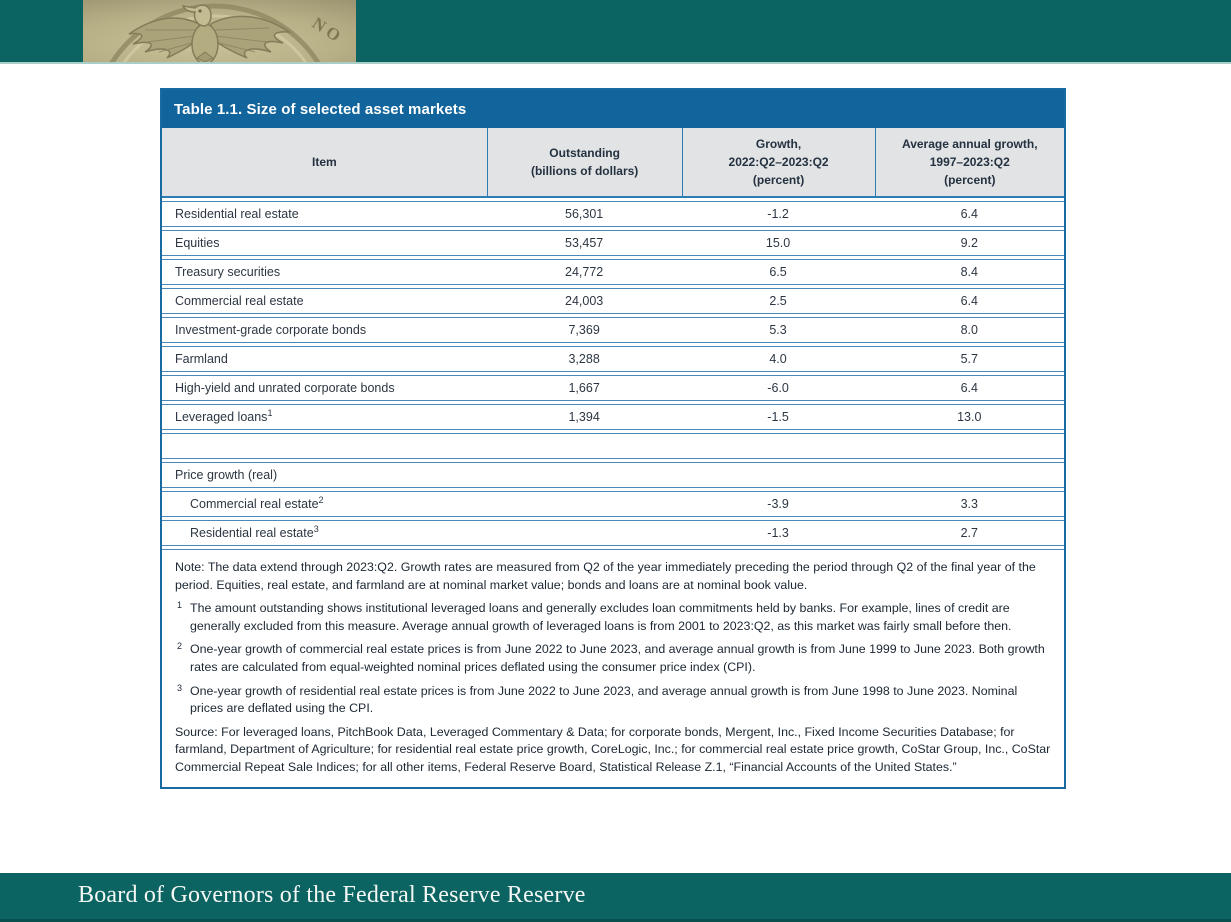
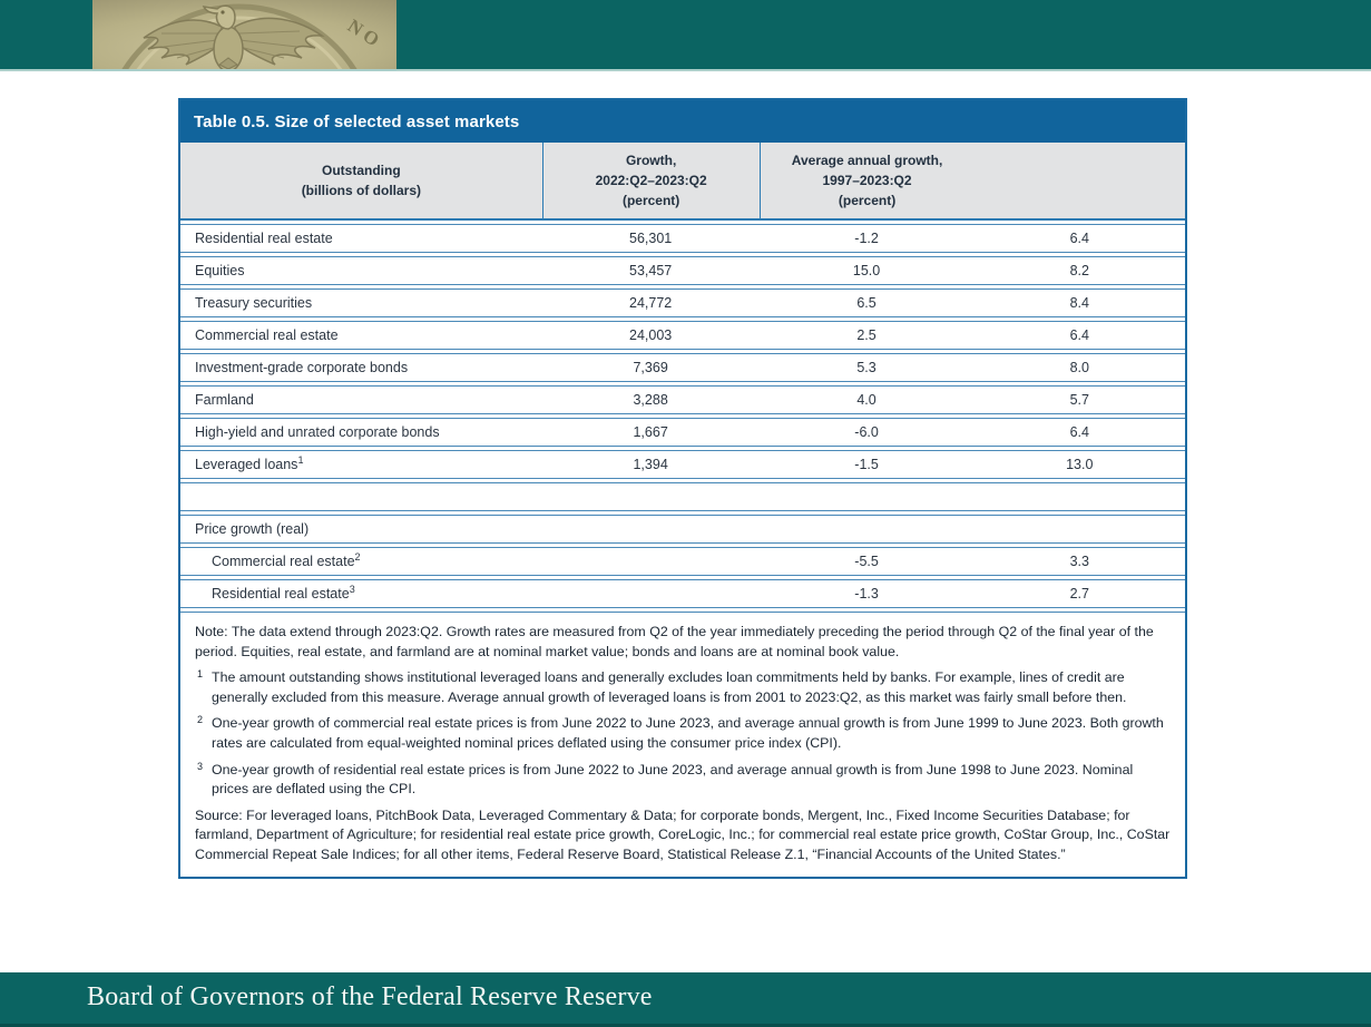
- Table 1.1. Size of selected asset markets
+ Table 0.5. Size of selected asset markets
- Item
  Outstanding
  (billions of dollars)
  Growth,
  2022:Q2–2023:Q2
  (percent)
  Average annual growth,
  1997–2023:Q2
  (percent)
  Residential real estate
  56,301
  -1.2
  6.4
  Equities
  53,457
  15.0
- 9.2
+ 8.2
  Treasury securities
  24,772
  6.5
  8.4
  Commercial real estate
  24,003
  2.5
  6.4
  Investment-grade corporate bonds
  7,369
  5.3
  8.0
  Farmland
  3,288
  4.0
  5.7
  High-yield and unrated corporate bonds
  1,667
  -6.0
  6.4
  Leveraged loans1
  1,394
  -1.5
  13.0
  Price growth (real)
  Commercial real estate2
- -3.9
+ -5.5
  3.3
  Residential real estate3
  -1.3
  2.7
  Note: The data extend through 2023:Q2. Growth rates are measured from Q2 of the year immediately preceding the period through Q2 of the final year of the period. Equities, real estate, and farmland are at nominal market value; bonds and loans are at nominal book value.
  1
  The amount outstanding shows institutional leveraged loans and generally excludes loan commitments held by banks. For example, lines of credit are generally excluded from this measure. Average annual growth of leveraged loans is from 2001 to 2023:Q2, as this market was fairly small before then.
  2
  One-year growth of commercial real estate prices is from June 2022 to June 2023, and average annual growth is from June 1999 to June 2023. Both growth rates are calculated from equal-weighted nominal prices deflated using the consumer price index (CPI).
  3
  One-year growth of residential real estate prices is from June 2022 to June 2023, and average annual growth is from June 1998 to June 2023. Nominal prices are deflated using the CPI.
  Source: For leveraged loans, PitchBook Data, Leveraged Commentary & Data; for corporate bonds, Mergent, Inc., Fixed Income Securities Database; for farmland, Department of Agriculture; for residential real estate price growth, CoreLogic, Inc.; for commercial real estate price growth, CoStar Group, Inc., CoStar Commercial Repeat Sale Indices; for all other items, Federal Reserve Board, Statistical Release Z.1, “Financial Accounts of the United States.”
  Board of Governors of the Federal Reserve Reserve
